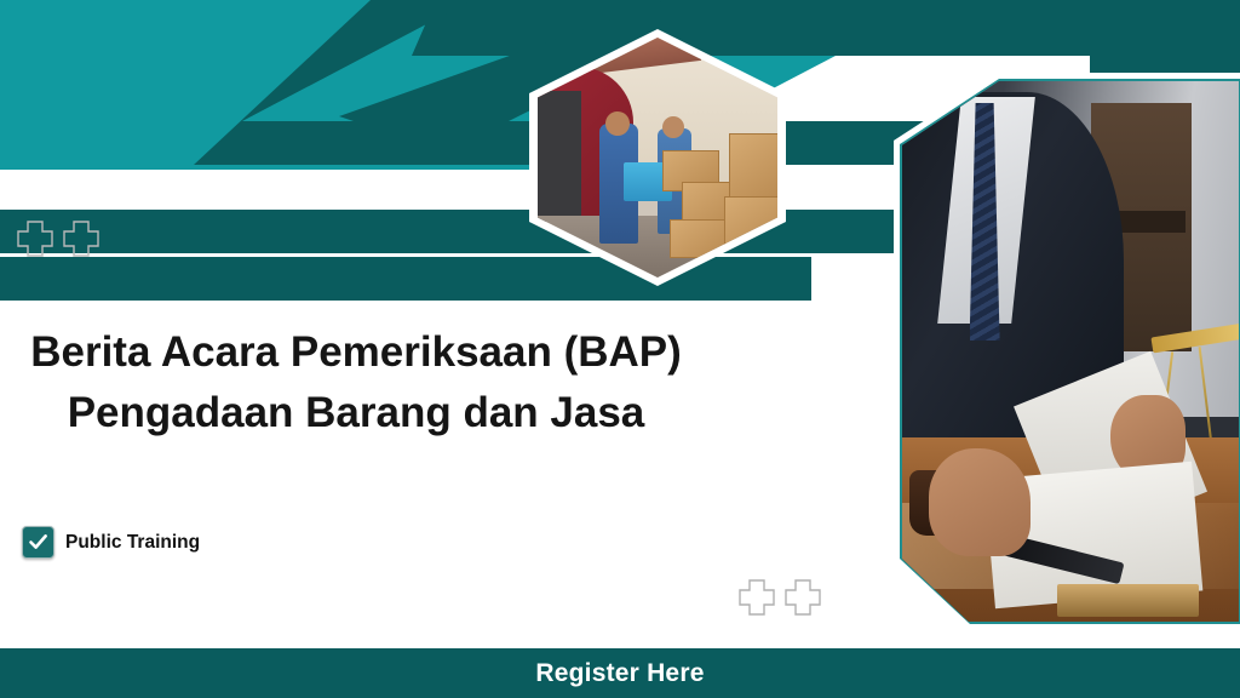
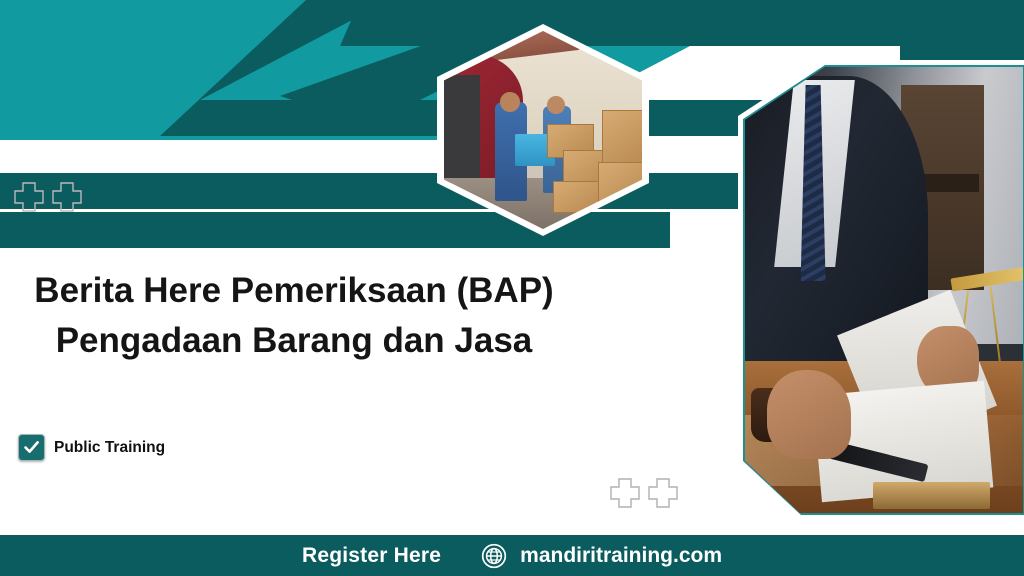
- Berita Acara Pemeriksaan (BAP) Pengadaan Barang dan Jasa
+ Berita Here Pemeriksaan (BAP) Pengadaan Barang dan Jasa
  Public Training
  Register Here
+ mandiritraining.com
